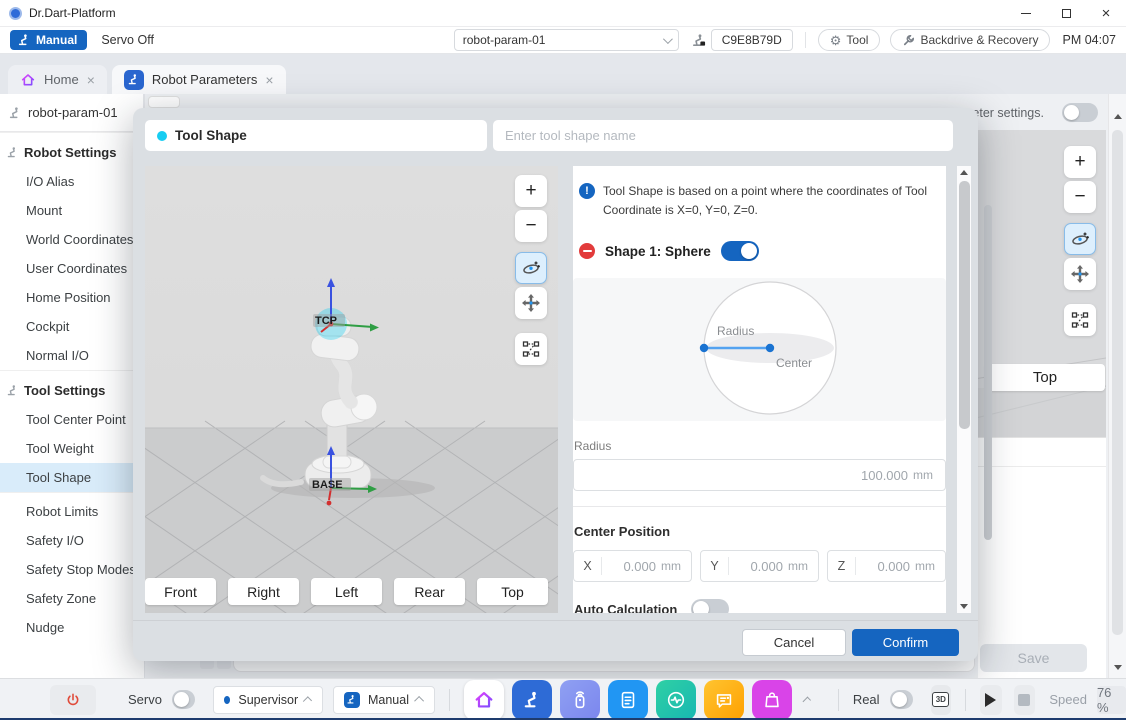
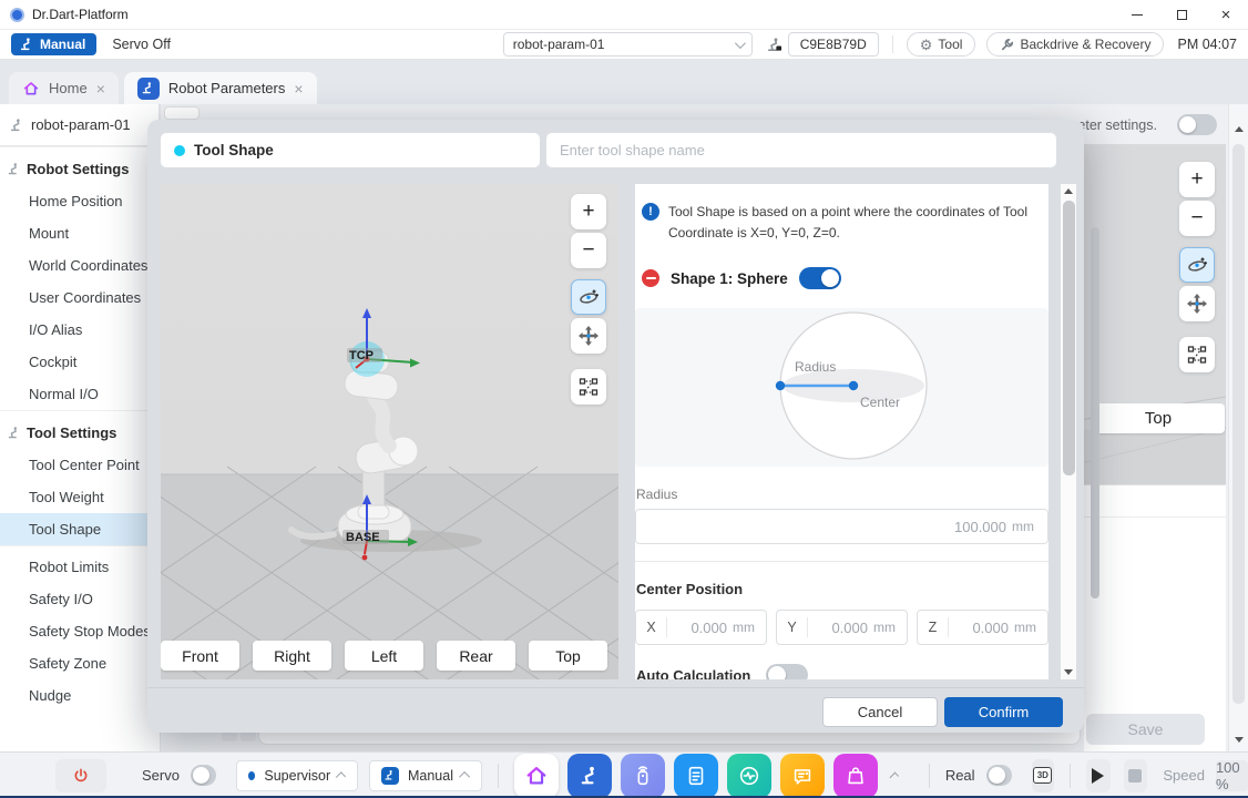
  Dr.Dart-Platform
  ×
  Manual
  Servo Off
  robot-param-01
  C9E8B79D
  ⚙
  Tool
  Backdrive & Recovery
  PM 04:07
  Home
  ×
  Robot Parameters
  ×
  robot-param-01
  Robot Settings
- I/O Alias
+ Home Position
  Mount
  World Coordinates
  User Coordinates
- Home Position
+ I/O Alias
  Cockpit
  Normal I/O
  Tool Settings
  Tool Center Point
  Tool Weight
  Tool Shape
  Robot Limits
  Safety I/O
  Safety Stop Mode
  Safety Zone
  Nudge
  ter settings.
  +
  −
  Top
  Save
  Tool Shape
  Enter tool shape name
  TCP
  BASE
  +
  −
  Front
  Right
  Left
  Rear
  Top
  !
  Tool Shape is based on a point where the coordinates of Tool Coordinate is X=0, Y=0, Z=0.
  Shape 1: Sphere
  Radius
  Center
  Radius
  100.000
  mm
  Center Position
  X
  0.000
  mm
  Y
  0.000
  mm
  Z
  0.000
  mm
  Auto Calculation
  Cancel
  Confirm
  Servo
  Supervisor
  Manual
  Real
  3D
  Speed
- 76 %
+ 100 %
